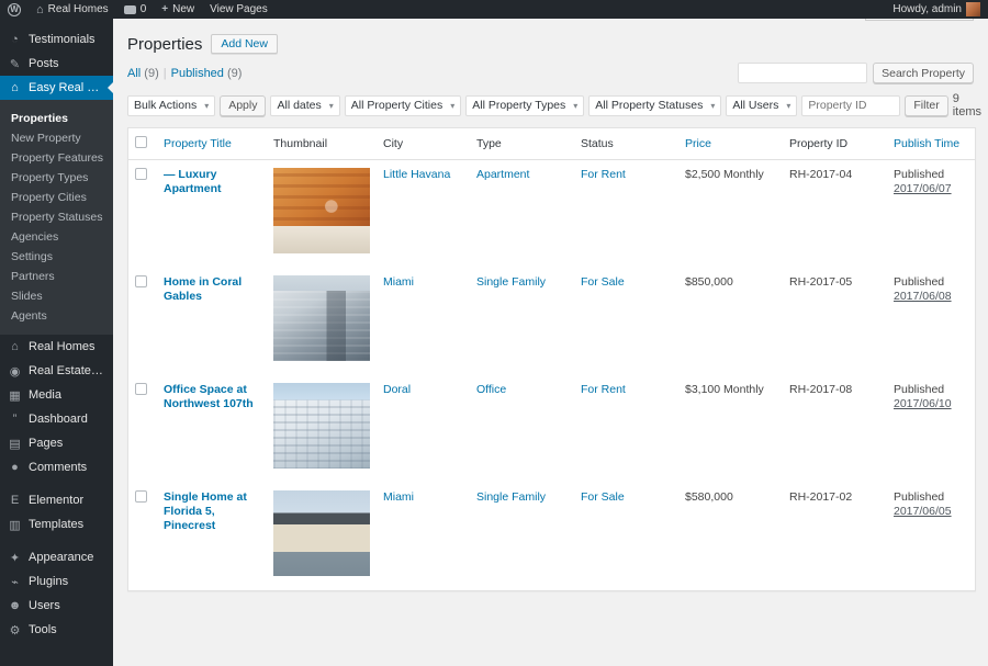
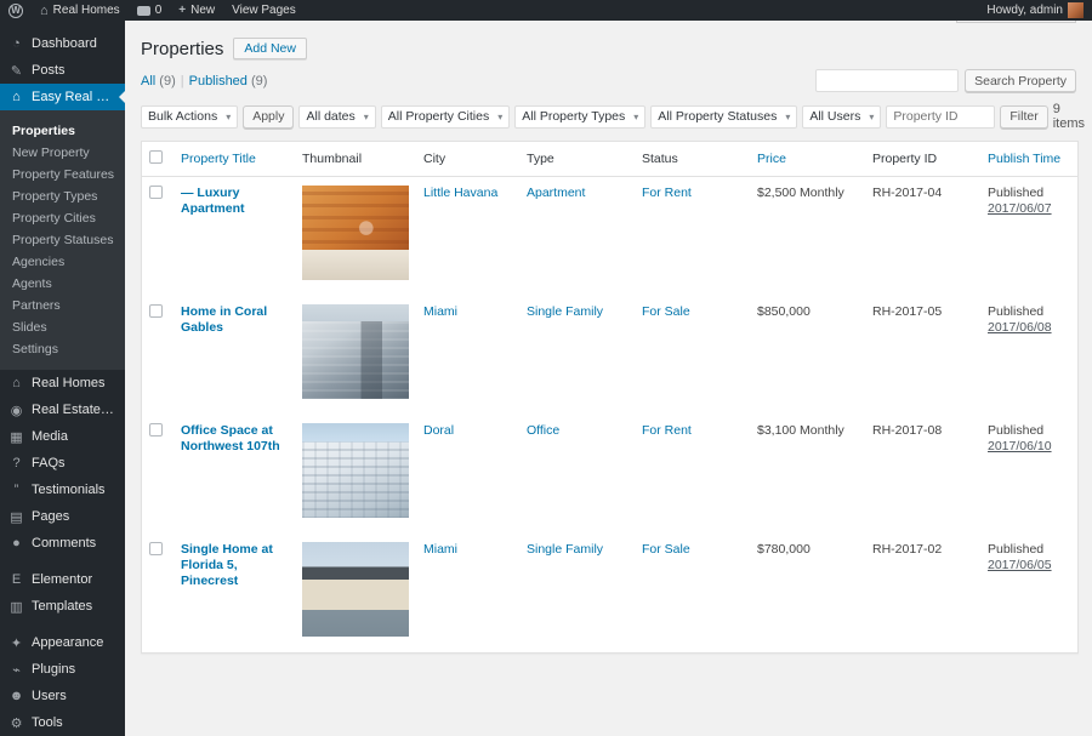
  W
  ⌂
  Real Homes
  0
  +
  New
  View Pages
  Howdy, admin
  ◔
- Testimonials
+ Dashboard
  ✎
  Posts
  ⌂
  Easy Real Est
  Properties
  New Property
  Property Features
  Property Types
  Property Cities
  Property Statuses
  Agencies
- Settings
+ Agents
  Partners
  Slides
- Agents
+ Settings
  ⌂
  Real Homes
  ◉
  Real Estate C
  ▦
  Media
+ ?
+ FAQs
  ”
- Dashboard
+ Testimonials
  ▤
  Pages
  ●
  Comments
  E
  Elementor
  ▥
  Templates
  ✦
  Appearance
  ⌁
  Plugins
  ☻
  Users
  ⚙
  Tools
  Properties
  Add New
  All (9) | Published (9)
  Search Property
  Bulk Actions
  ▾
  Apply
  All dates
  ▾
  All Property Cities
  ▾
  All Property Types
  ▾
  All Property Statuses
  ▾
  All Users
  ▾
  Property ID
  Filter
  9 items
  	Property Title	Thumbnail	City	Type	Status	Price	Property ID	Publish Time
  	— Luxury Apartment		Little Havana	Apartment	For Rent	$2,500 Monthly	RH-2017-04	Published 2017/06/07
  	Home in Coral Gables		Miami	Single Family	For Sale	$850,000	RH-2017-05	Published 2017/06/08
  	Office Space at Northwest 107th		Doral	Office	For Rent	$3,100 Monthly	RH-2017-08	Published 2017/06/10
- 	Single Home at Florida 5, Pinecrest		Miami	Single Family	For Sale	$580,000	RH-2017-02	Published 2017/06/05
+ 	Single Home at Florida 5, Pinecrest		Miami	Single Family	For Sale	$780,000	RH-2017-02	Published 2017/06/05
